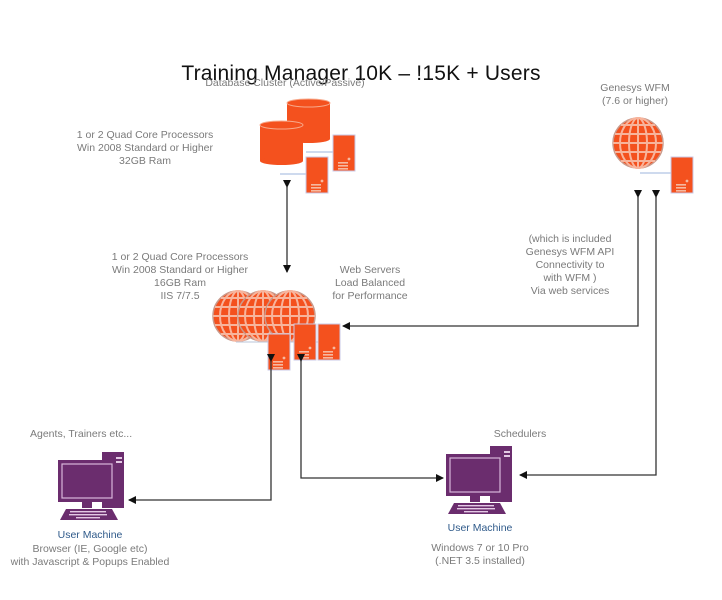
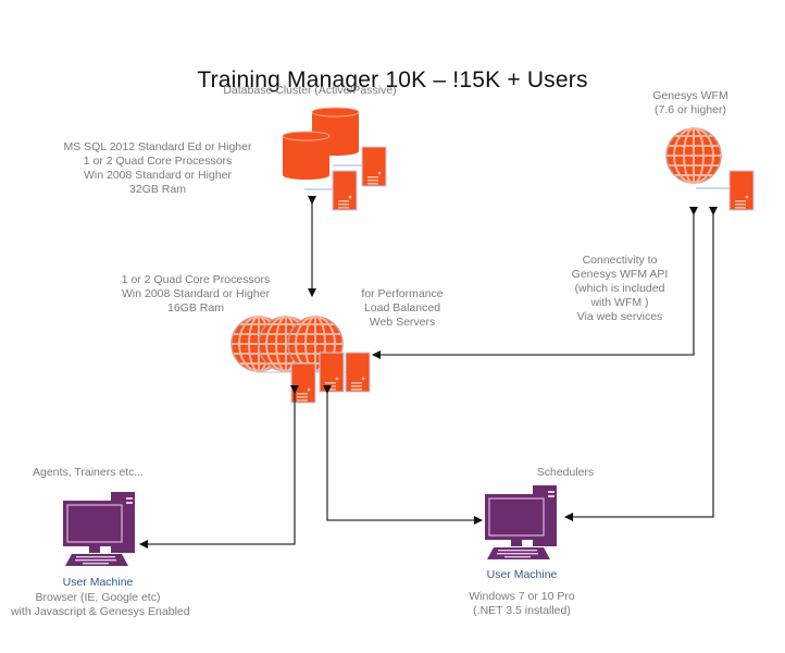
  Training Manager 10K – !15K + Users
  Database Cluster (Active/Passive)
+ MS SQL 2012 Standard Ed or Higher
  1 or 2 Quad Core Processors
  Win 2008 Standard or Higher
  32GB Ram
  Genesys WFM
  (7.6 or higher)
- (which is included
+ Connectivity to
  Genesys WFM API
- Connectivity to
+ (which is included
  with WFM )
  Via web services
  1 or 2 Quad Core Processors
  Win 2008 Standard or Higher
  16GB Ram
- IIS 7/7.5
- Web Servers
+ for Performance
  Load Balanced
- for Performance
+ Web Servers
  Agents, Trainers etc...
  User Machine
  Browser (IE, Google etc)
- with Javascript & Popups Enabled
+ with Javascript & Genesys Enabled
  Schedulers
  User Machine
  Windows 7 or 10 Pro
  (.NET 3.5 installed)
